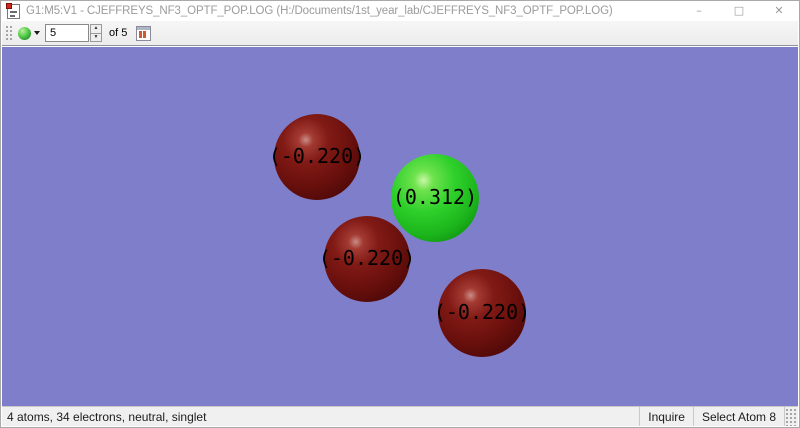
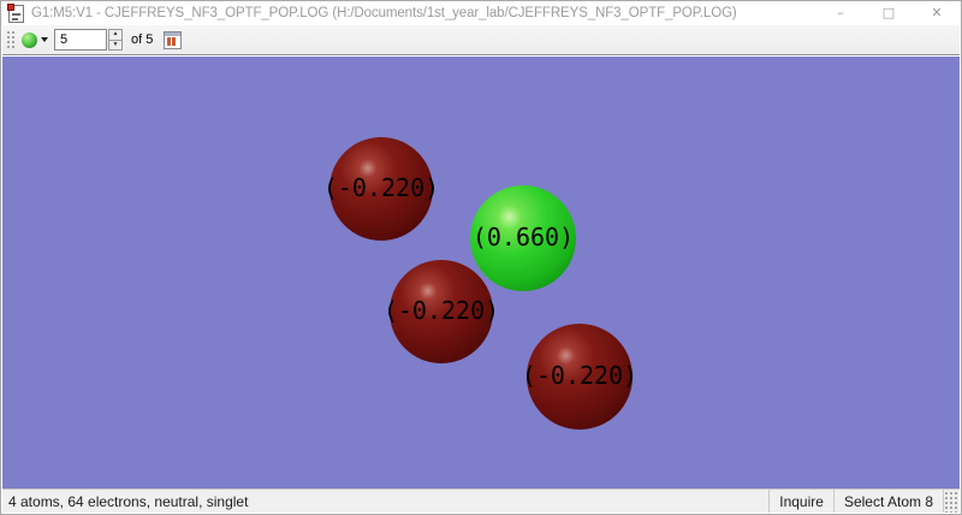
  G1:M5:V1 - CJEFFREYS_NF3_OPTF_POP.LOG (H:/Documents/1st_year_lab/CJEFFREYS_NF3_OPTF_POP.LOG)
  –
  □
  ✕
  5
  of 5
  (-0.220)
  (-0.220)
- (0.312)
+ (0.660)
  (-0.220)
- 4 atoms, 34 electrons, neutral, singlet
+ 4 atoms, 64 electrons, neutral, singlet
  Inquire
  Select Atom 8
